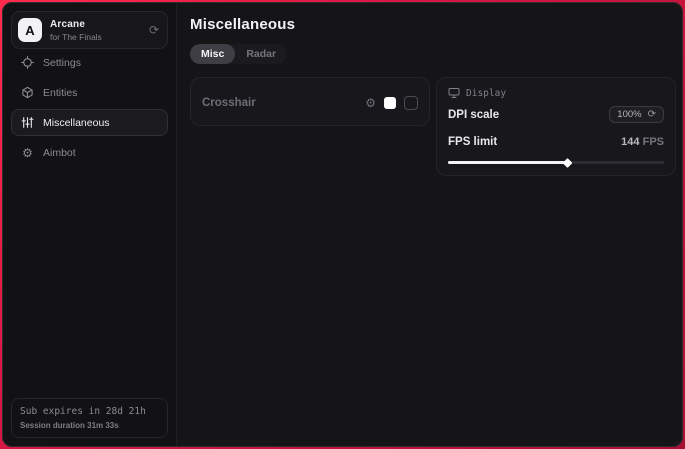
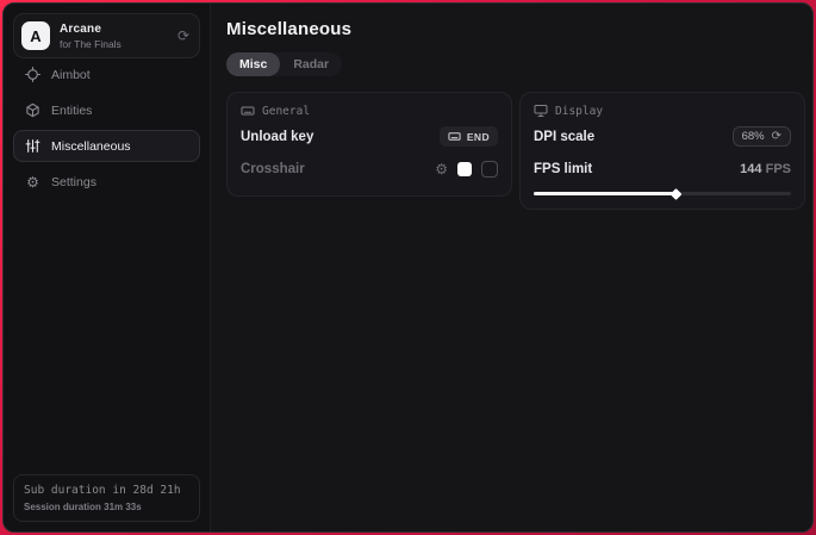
  A
  Arcane
  for The Finals
  ⟳
- Settings
+ Aimbot
  Entities
  Miscellaneous
  ⚙
- Aimbot
+ Settings
- Sub expires in 28d 21h
+ Sub duration in 28d 21h
  Session duration 31m 33s
  Miscellaneous
  Misc
  Radar
+ General
+ Unload key
+ END
  Crosshair
  ⚙
  Display
  DPI scale
- 100%
+ 68%
  ⟳
  FPS limit
  144 FPS
